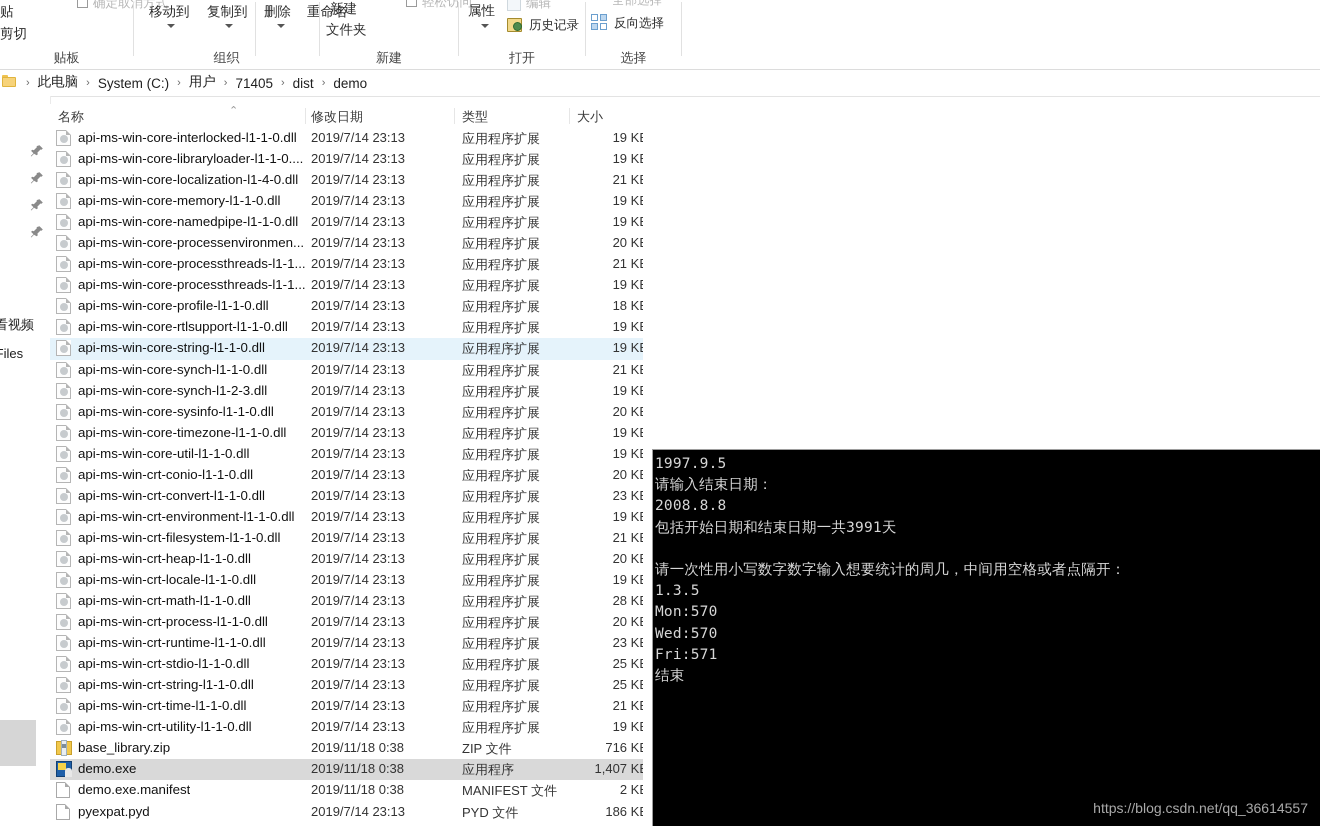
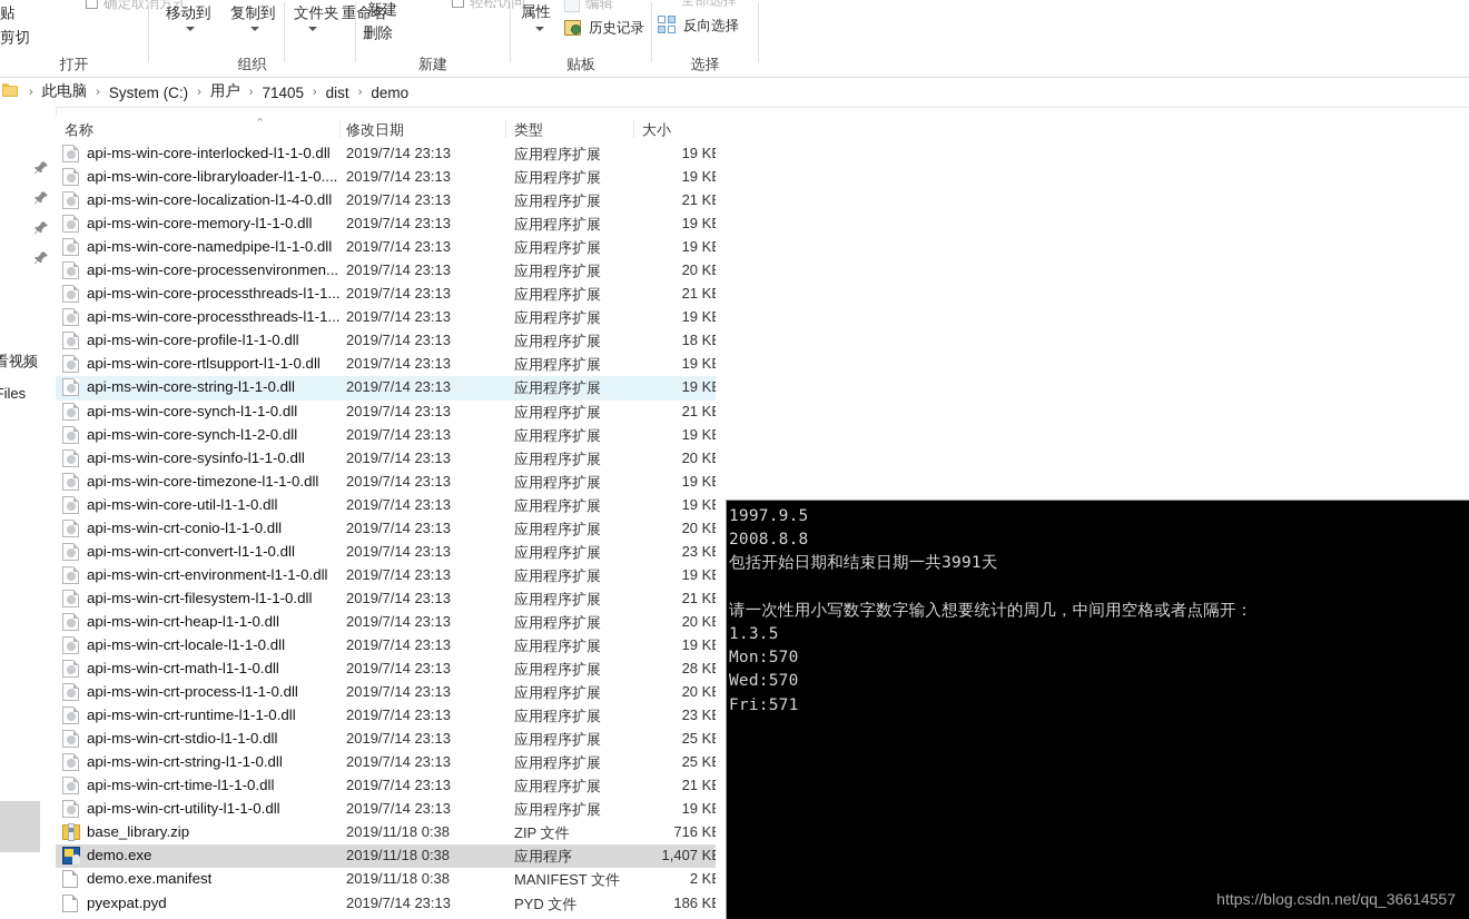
  贴
  剪切
  确定取消方式
- 贴板
+ 打开
  移动到
  复制到
- 删除
+ 文件夹
  重命名
  组织
  新建
- 文件夹
+ 删除
  轻松访问
  新建
  属性
  编辑
  历史记录
- 打开
+ 贴板
  全部选择
  反向选择
  选择
  ›
  此电脑
  ›
  System (C:)
  ›
  用户
  ›
  71405
  ›
  dist
  ›
  demo
  名称
  ⌃
  修改日期
  类型
  大小
  api-ms-win-core-interlocked-l1-1-0.dll
  2019/7/14 23:13
  应用程序扩展
  19 K
  api-ms-win-core-libraryloader-l1-1-0....
  2019/7/14 23:13
  应用程序扩展
  19 K
  api-ms-win-core-localization-l1-4-0.dll
  2019/7/14 23:13
  应用程序扩展
  21 K
  api-ms-win-core-memory-l1-1-0.dll
  2019/7/14 23:13
  应用程序扩展
  19 K
  api-ms-win-core-namedpipe-l1-1-0.dll
  2019/7/14 23:13
  应用程序扩展
  19 K
  api-ms-win-core-processenvironmen...
  2019/7/14 23:13
  应用程序扩展
  20 K
  api-ms-win-core-processthreads-l1-1...
  2019/7/14 23:13
  应用程序扩展
  21 K
  api-ms-win-core-processthreads-l1-1...
  2019/7/14 23:13
  应用程序扩展
  19 K
  api-ms-win-core-profile-l1-1-0.dll
  2019/7/14 23:13
  应用程序扩展
  18 K
  api-ms-win-core-rtlsupport-l1-1-0.dll
  2019/7/14 23:13
  应用程序扩展
  19 K
  api-ms-win-core-string-l1-1-0.dll
  2019/7/14 23:13
  应用程序扩展
  19 K
  api-ms-win-core-synch-l1-1-0.dll
  2019/7/14 23:13
  应用程序扩展
  21 K
- api-ms-win-core-synch-l1-2-3.dll
+ api-ms-win-core-synch-l1-2-0.dll
  2019/7/14 23:13
  应用程序扩展
  19 K
  api-ms-win-core-sysinfo-l1-1-0.dll
  2019/7/14 23:13
  应用程序扩展
  20 K
  api-ms-win-core-timezone-l1-1-0.dll
  2019/7/14 23:13
  应用程序扩展
  19 K
  api-ms-win-core-util-l1-1-0.dll
  2019/7/14 23:13
  应用程序扩展
  19 K
  api-ms-win-crt-conio-l1-1-0.dll
  2019/7/14 23:13
  应用程序扩展
  20 K
  api-ms-win-crt-convert-l1-1-0.dll
  2019/7/14 23:13
  应用程序扩展
  23 K
  api-ms-win-crt-environment-l1-1-0.dll
  2019/7/14 23:13
  应用程序扩展
  19 K
  api-ms-win-crt-filesystem-l1-1-0.dll
  2019/7/14 23:13
  应用程序扩展
  21 K
  api-ms-win-crt-heap-l1-1-0.dll
  2019/7/14 23:13
  应用程序扩展
  20 K
  api-ms-win-crt-locale-l1-1-0.dll
  2019/7/14 23:13
  应用程序扩展
  19 K
  api-ms-win-crt-math-l1-1-0.dll
  2019/7/14 23:13
  应用程序扩展
  28 K
  api-ms-win-crt-process-l1-1-0.dll
  2019/7/14 23:13
  应用程序扩展
  20 K
  api-ms-win-crt-runtime-l1-1-0.dll
  2019/7/14 23:13
  应用程序扩展
  23 K
  api-ms-win-crt-stdio-l1-1-0.dll
  2019/7/14 23:13
  应用程序扩展
  25 K
  api-ms-win-crt-string-l1-1-0.dll
  2019/7/14 23:13
  应用程序扩展
  25 K
  api-ms-win-crt-time-l1-1-0.dll
  2019/7/14 23:13
  应用程序扩展
  21 K
  api-ms-win-crt-utility-l1-1-0.dll
  2019/7/14 23:13
  应用程序扩展
  19 K
  base_library.zip
  2019/11/18 0:38
  ZIP 文件
  716 K
  demo.exe
  2019/11/18 0:38
  应用程序
  1,407 K
  demo.exe.manifest
  2019/11/18 0:38
  MANIFEST 文件
  pyexpat.pyd
  2019/7/14 23:13
  PYD 文件
  186 K
  1997.9.5
- 请输入结束日期：
  2008.8.8
  包括开始日期和结束日期一共3991天
  请一次性用小写数字数字输入想要统计的周几，中间用空格或者点隔开：
  1.3.5
  Mon:570
  Wed:570
  Fri:571
- 结束
  https://blog.csdn.net/qq_36614557
